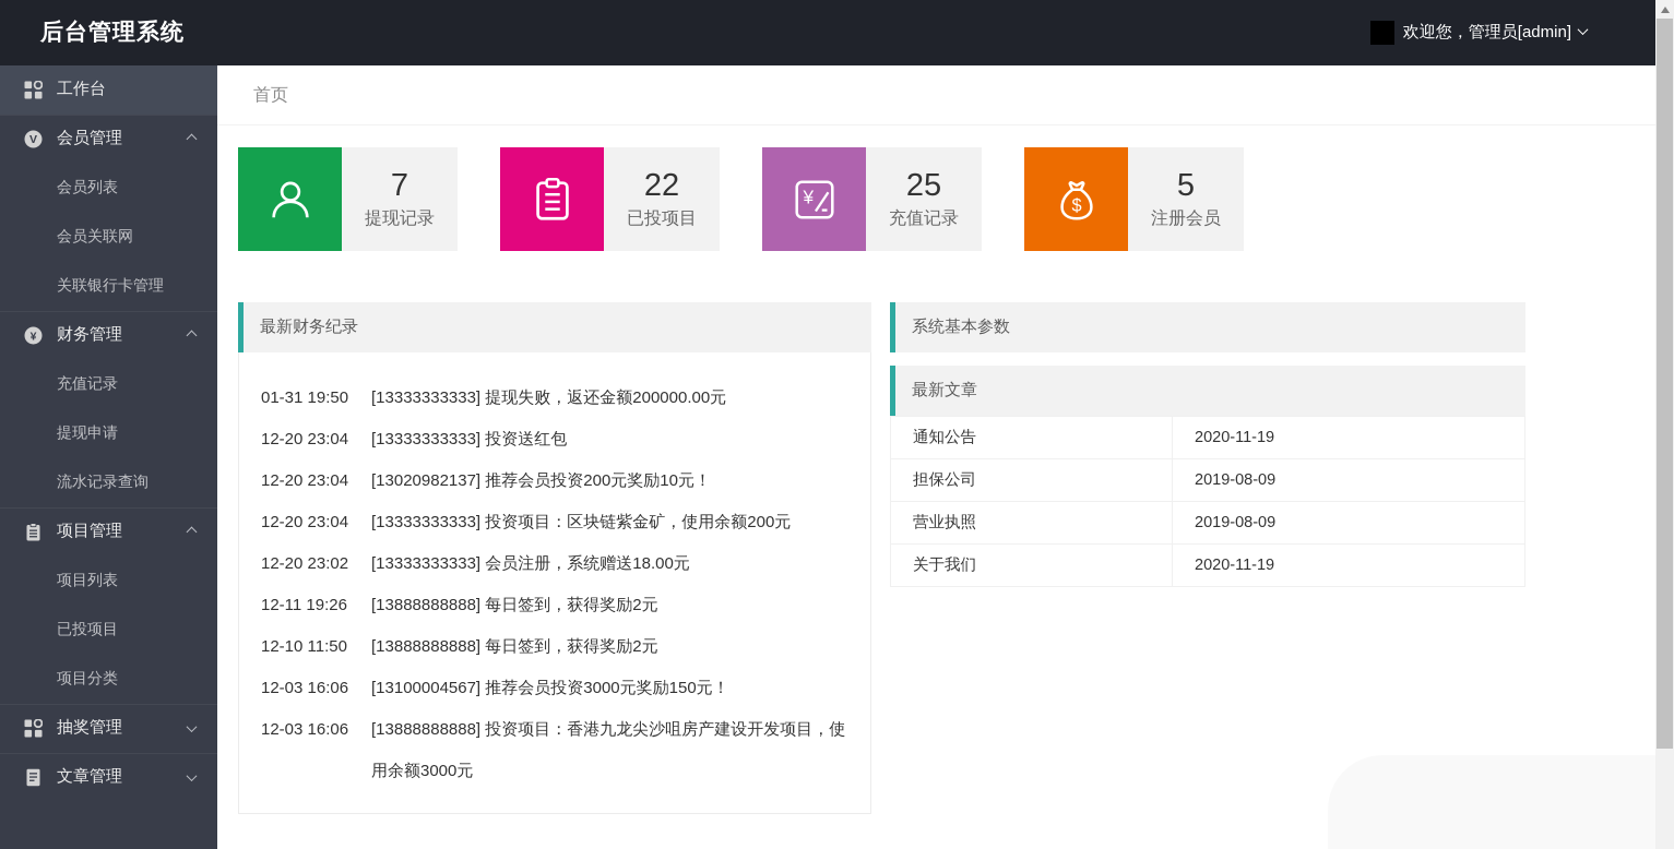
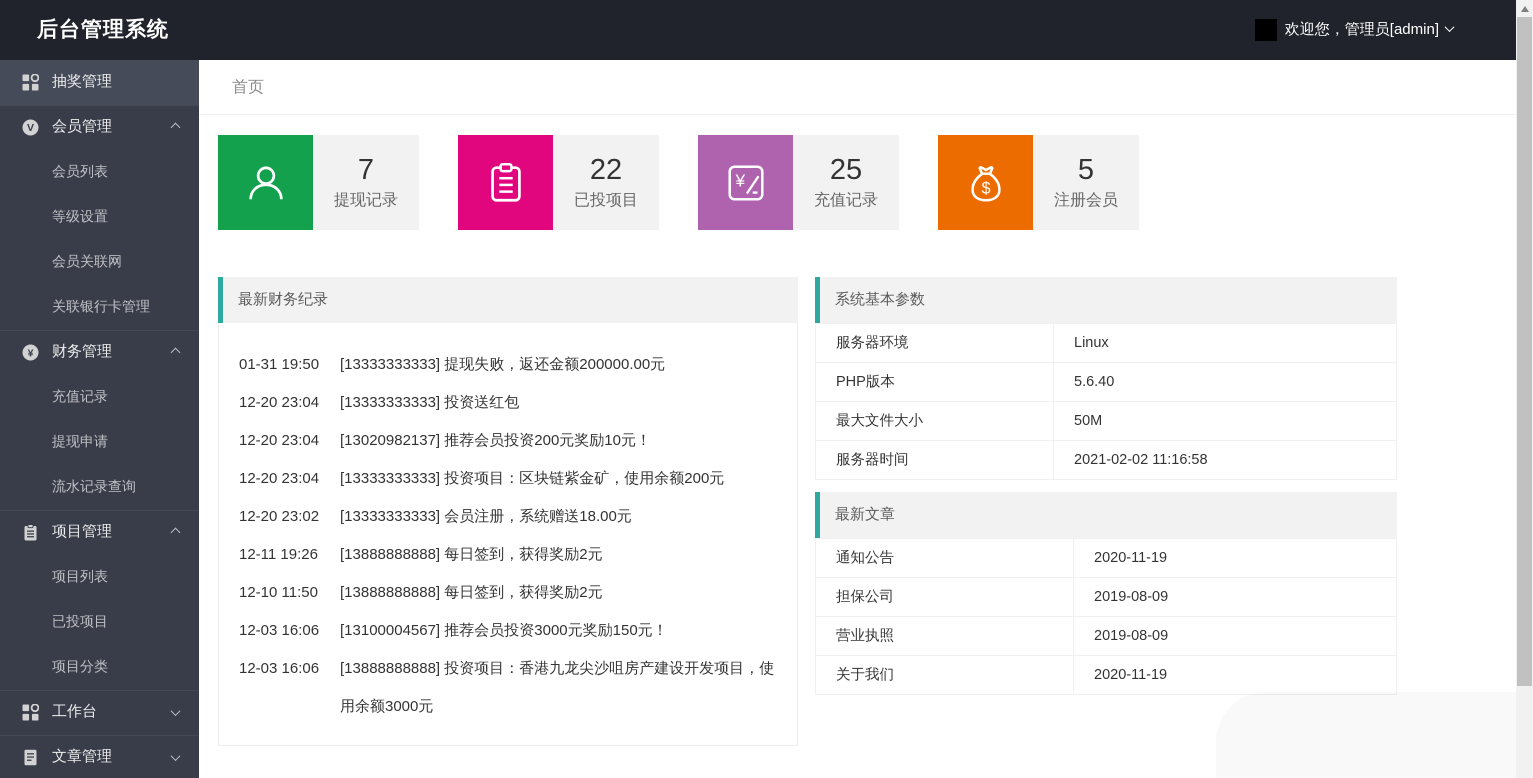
  后台管理系统
  欢迎您，管理员[admin]
- 工作台
+ 抽奖管理
  V
  会员管理
  会员列表
+ 等级设置
  会员关联网
  关联银行卡管理
  ¥
  财务管理
  充值记录
  提现申请
  流水记录查询
  项目管理
  项目列表
  已投项目
  项目分类
- 抽奖管理
+ 工作台
  文章管理
  首页
  7
  提现记录
  22
  已投项目
  ¥
  25
  充值记录
  $
  5
  注册会员
  最新财务纪录
  01-31 19:50
  [13333333333] 提现失败，返还金额200000.00元
  12-20 23:04
  [13333333333] 投资送红包
  12-20 23:04
  [13020982137] 推荐会员投资200元奖励10元！
  12-20 23:04
  [13333333333] 投资项目：区块链紫金矿，使用余额200元
  12-20 23:02
  [13333333333] 会员注册，系统赠送18.00元
  12-11 19:26
  [13888888888] 每日签到，获得奖励2元
  12-10 11:50
  [13888888888] 每日签到，获得奖励2元
  12-03 16:06
  [13100004567] 推荐会员投资3000元奖励150元！
  12-03 16:06
  [13888888888] 投资项目：香港九龙尖沙咀房产建设开发项目，使用余额3000元
  系统基本参数
+ 服务器环境	Linux
+ PHP版本	5.6.40
+ 最大文件大小	50M
+ 服务器时间	2021-02-02 11:16:58
  最新文章
  通知公告	2020-11-19
  担保公司	2019-08-09
  营业执照	2019-08-09
  关于我们	2020-11-19
